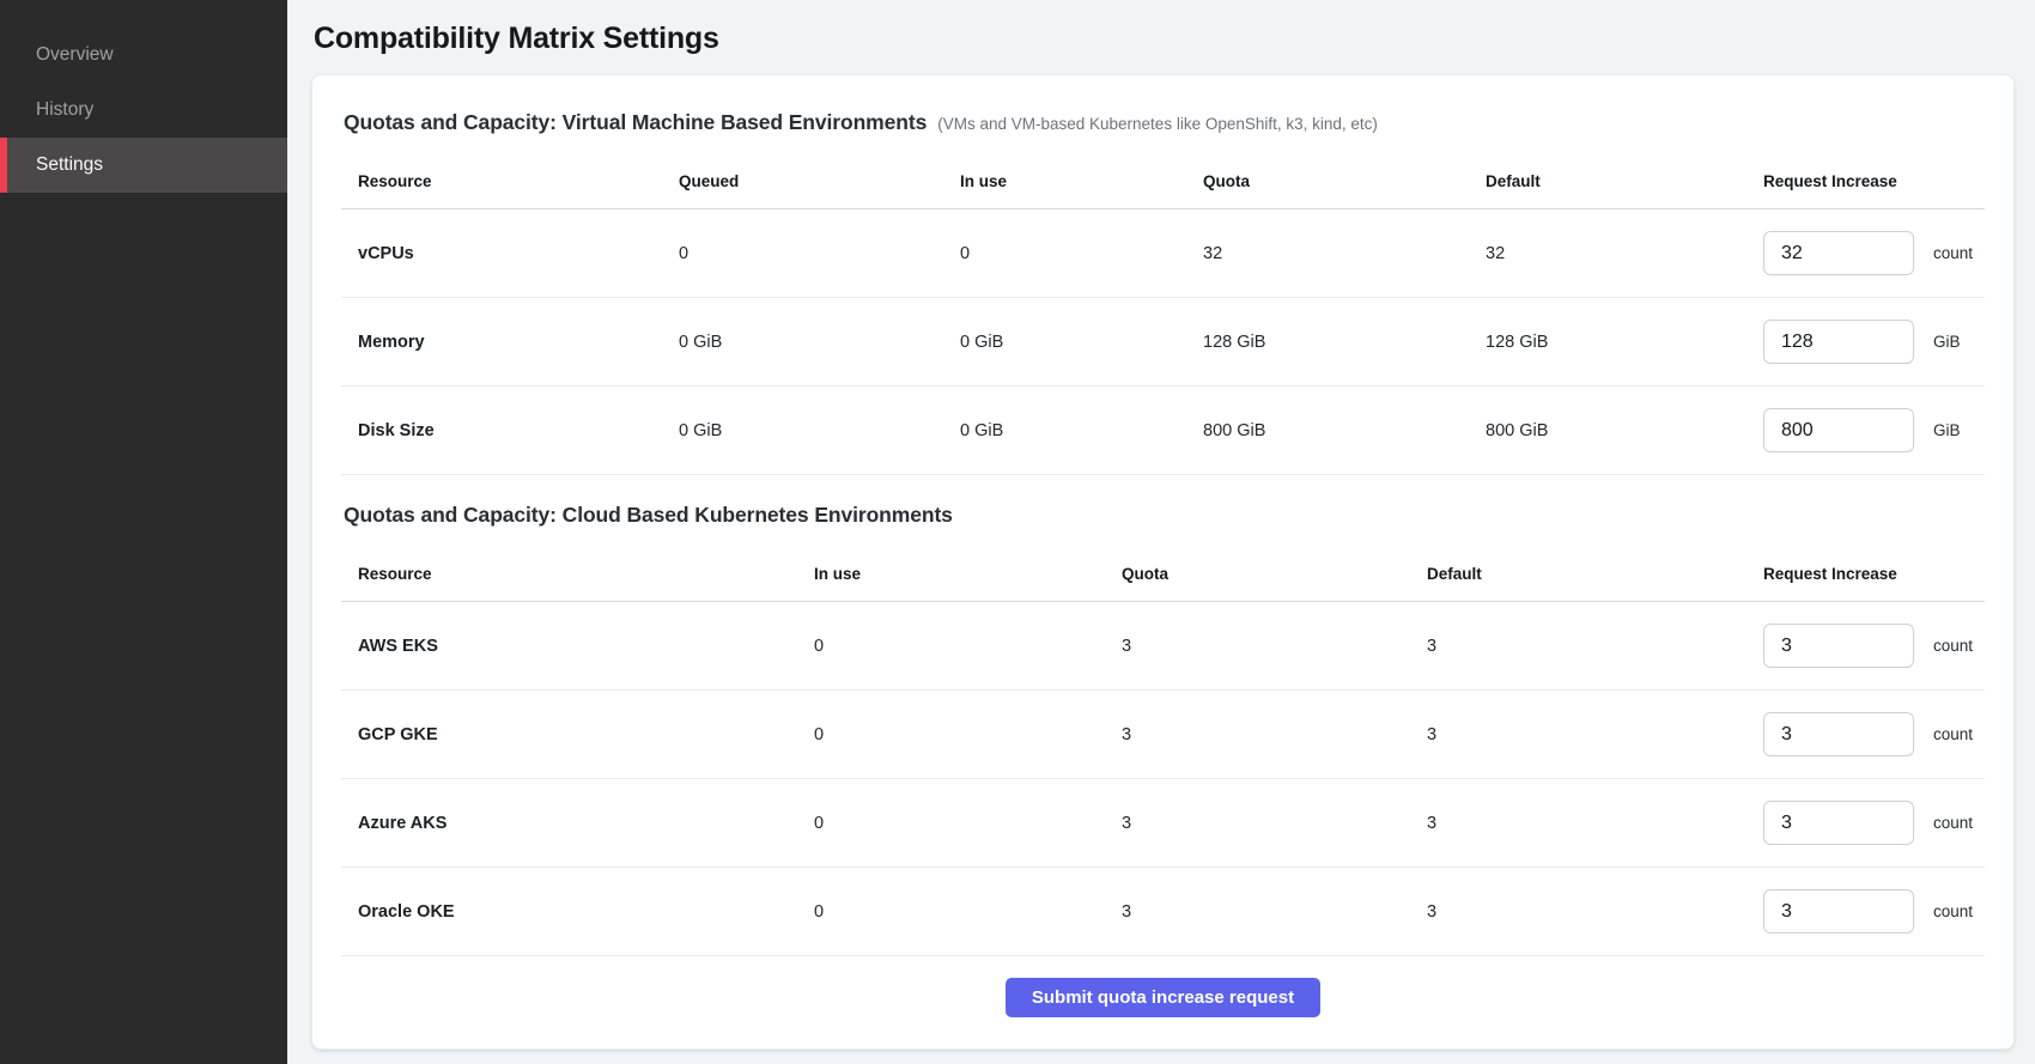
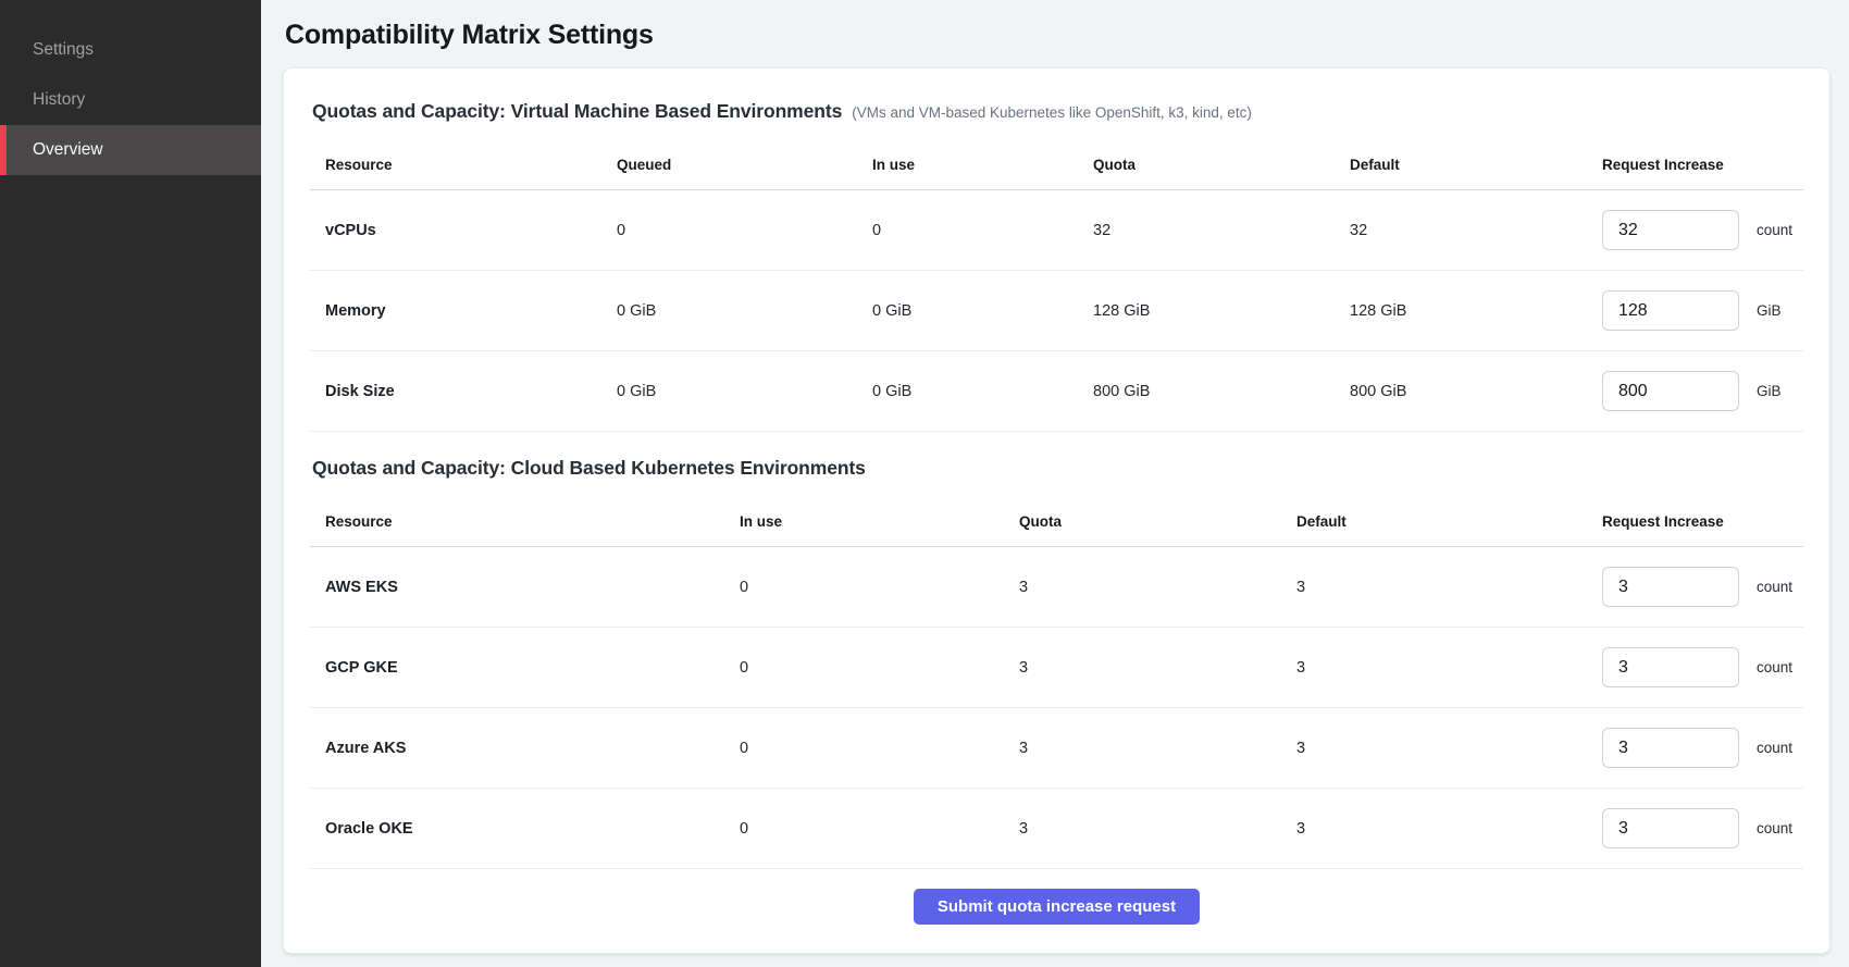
- Overview
+ Settings
  History
- Settings
+ Overview
  Compatibility Matrix Settings
  Quotas and Capacity: Virtual Machine Based Environments
  (VMs and VM-based Kubernetes like OpenShift, k3, kind, etc)
  Resource
  Queued
  In use
  Quota
  Default
  Request Increase
  vCPUs
  0
  0
  32
  32
  32
  count
  Memory
  0 GiB
  0 GiB
  128 GiB
  128 GiB
  128
  GiB
  Disk Size
  0 GiB
  0 GiB
  800 GiB
  800 GiB
  800
  GiB
  Quotas and Capacity: Cloud Based Kubernetes Environments
  Resource
  In use
  Quota
  Default
  Request Increase
  AWS EKS
  0
  3
  3
  3
  count
  GCP GKE
  0
  3
  3
  3
  count
  Azure AKS
  0
  3
  3
  3
  count
  Oracle OKE
  0
  3
  3
  3
  count
  Submit quota increase request
